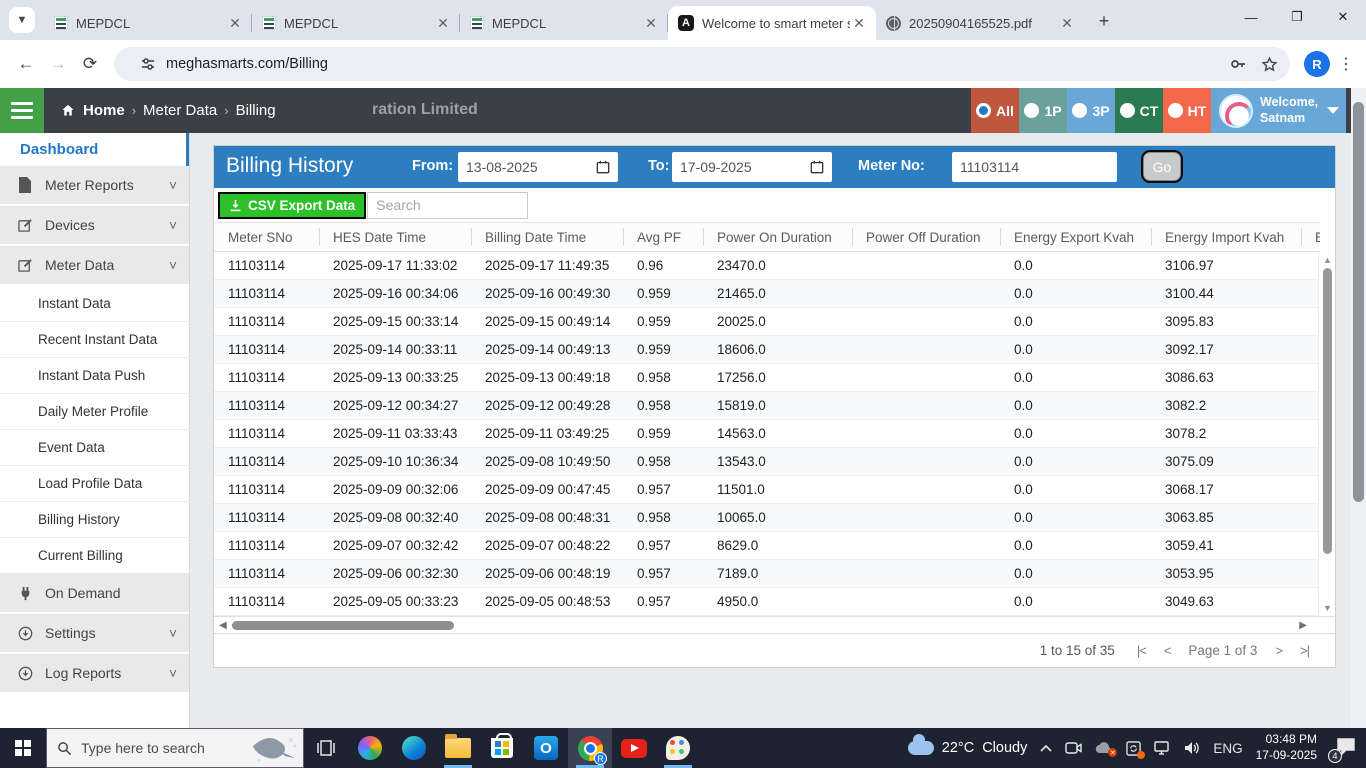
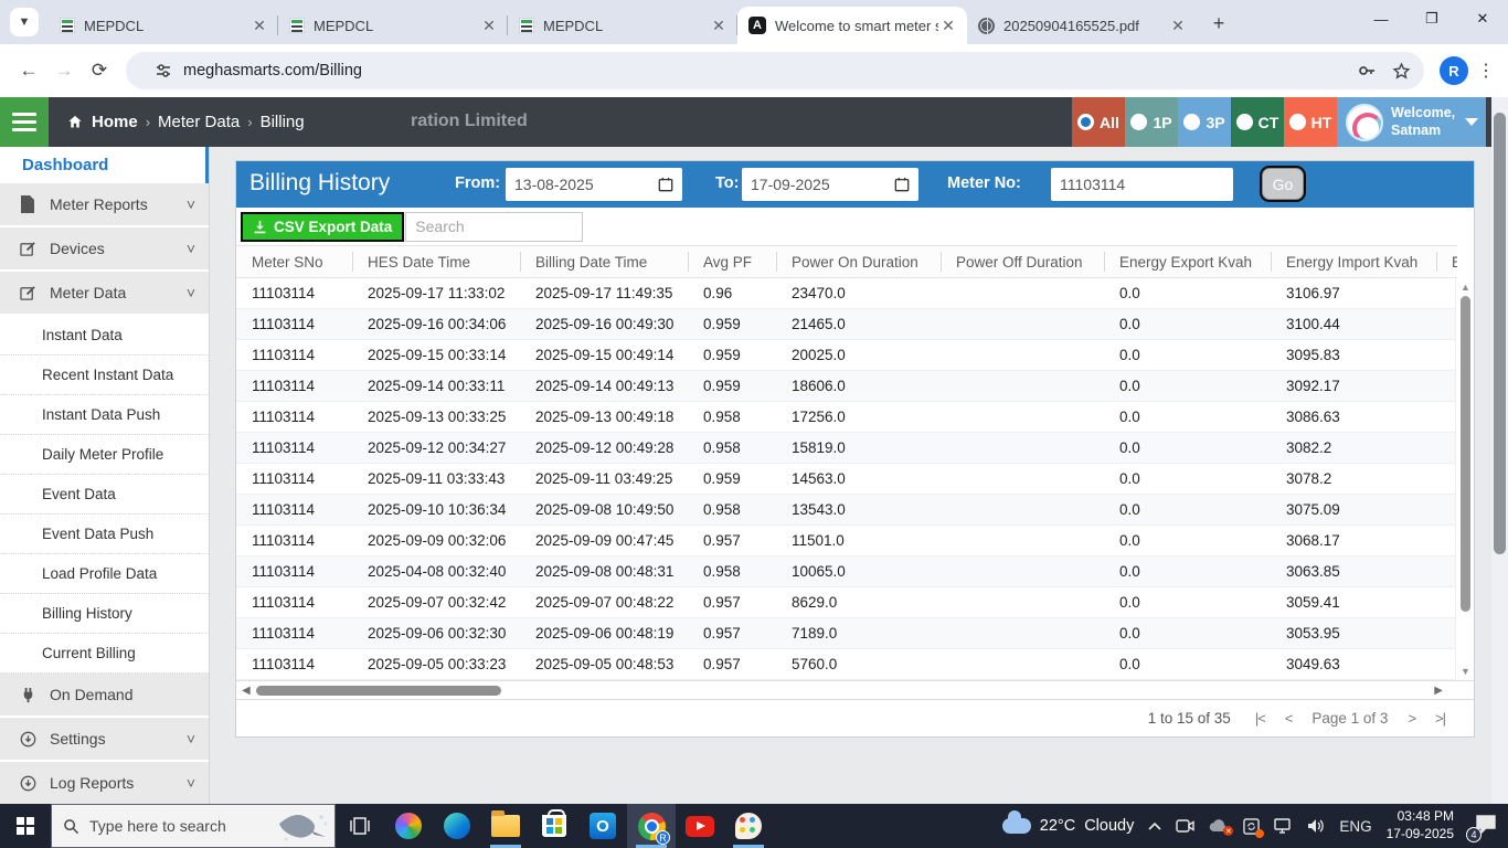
  ▼
  MEPDCL
  ✕
  MEPDCL
  ✕
  MEPDCL
  ✕
  A
  Welcome to smart meter
  ✕
  20250904165525.pdf
  ✕
  +
  —
  ❐
  ✕
  ←
  →
  ⟳
  meghasmarts.com/Billing
  R
  ⋮
  Home
  ›
  Meter Data
  ›
  Billing
  ration Limited
  All
  1P
  3P
  CT
  HT
  Welcome,
  Satnam
  Dashboard
  Meter Reports
  ˅
  Devices
  ˅
  Meter Data
  ˅
  Instant Data
  Recent Instant Data
  Instant Data Push
  Daily Meter Profile
  Event Data
+ Event Data Push
  Load Profile Data
  Billing History
  Current Billing
  On Demand
  Settings
  ˅
  Log Reports
  ˅
  Billing History
  From:
  13-08-2025
  To:
  17-09-2025
  Meter No:
  11103114
  Go
  CSV Export Data
  Search
  Meter SNo
  HES Date Time
  Billing Date Time
  Avg PF
  Power On Duration
  Power Off Duration
  Energy Export Kvah
  Energy Import Kvah
  11103114
  2025-09-17 11:33:02
  2025-09-17 11:49:35
  0.96
  23470.0
  0.0
  3106.97
  11103114
  2025-09-16 00:34:06
  2025-09-16 00:49:30
  0.959
  21465.0
  0.0
  3100.44
  11103114
  2025-09-15 00:33:14
  2025-09-15 00:49:14
  0.959
  20025.0
  0.0
  3095.83
  11103114
  2025-09-14 00:33:11
  2025-09-14 00:49:13
  0.959
  18606.0
  0.0
  3092.17
  11103114
  2025-09-13 00:33:25
  2025-09-13 00:49:18
  0.958
  17256.0
  0.0
  3086.63
  11103114
  2025-09-12 00:34:27
  2025-09-12 00:49:28
  0.958
  15819.0
  0.0
  3082.2
  11103114
  2025-09-11 03:33:43
  2025-09-11 03:49:25
  0.959
  14563.0
  0.0
  3078.2
  11103114
  2025-09-10 10:36:34
  2025-09-08 10:49:50
  0.958
  13543.0
  0.0
  3075.09
  11103114
  2025-09-09 00:32:06
  2025-09-09 00:47:45
  0.957
  11501.0
  0.0
  3068.17
  11103114
- 2025-09-08 00:32:40
+ 2025-04-08 00:32:40
  2025-09-08 00:48:31
  0.958
  10065.0
  0.0
  3063.85
  11103114
  2025-09-07 00:32:42
  2025-09-07 00:48:22
  0.957
  8629.0
  0.0
  3059.41
  11103114
  2025-09-06 00:32:30
  2025-09-06 00:48:19
  0.957
  7189.0
  0.0
  3053.95
  11103114
  2025-09-05 00:33:23
  2025-09-05 00:48:53
  0.957
- 4950.0
+ 5760.0
  0.0
  3049.63
  ▲
  ▼
  ◀
  ▶
  1 to 15 of 35
  |<
  <
  Page 1 of 3
  >
  >|
  Type here to search
  O
  R
  22°C
  Cloudy
  ENG
  03:48 PM
  17-09-2025
  4
